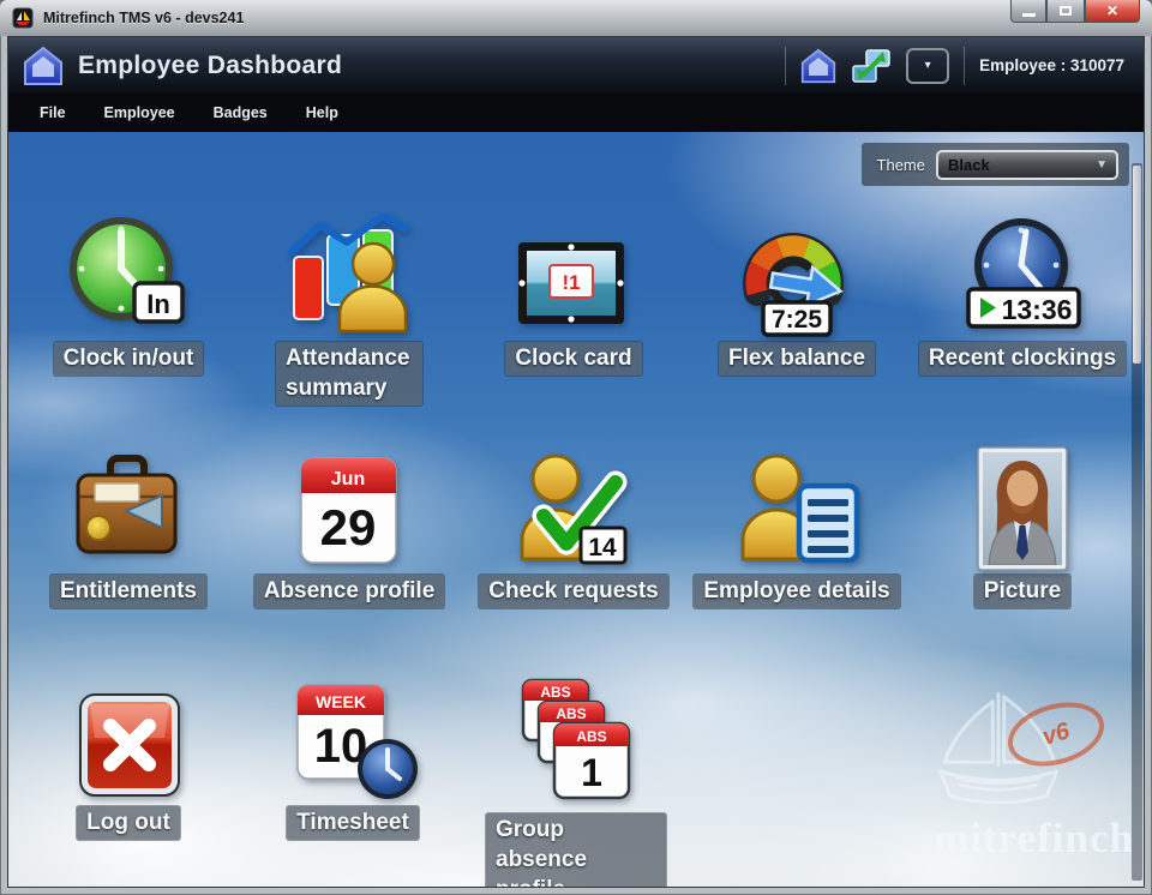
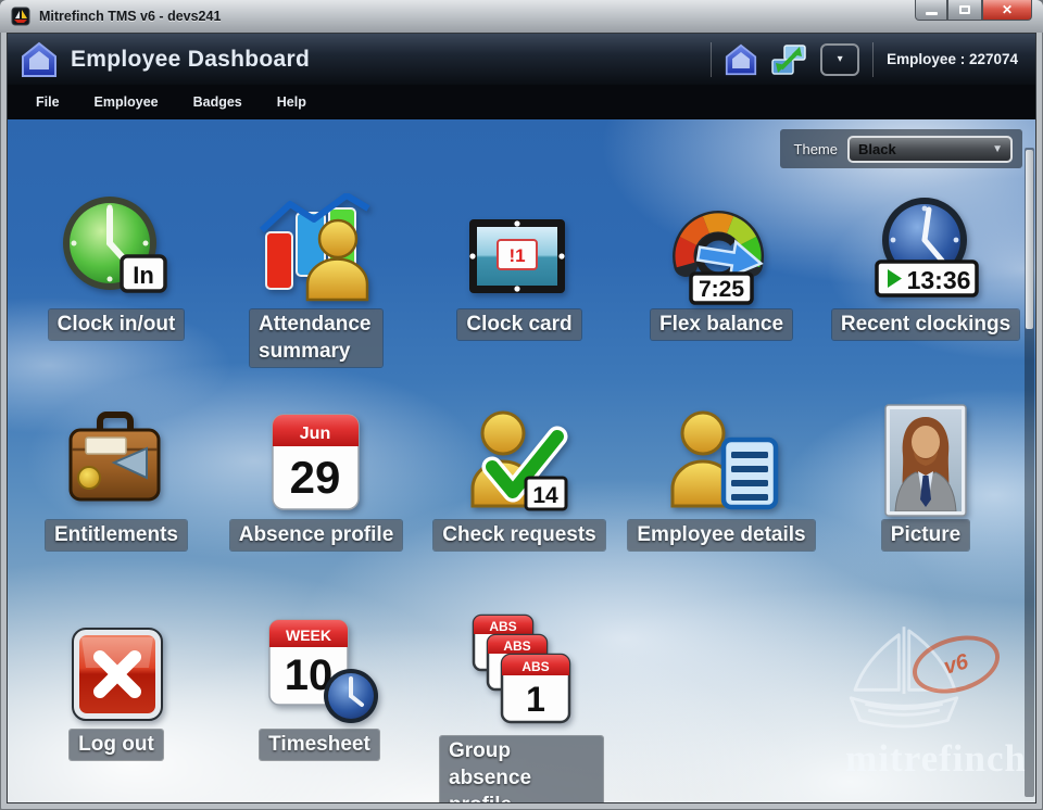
  Mitrefinch TMS v6 - devs241
  ✕
  Employee Dashboard
  ▾
- Employee : 310077
+ Employee : 227074
  File
  Employee
  Badges
  Help
  Theme
  Black
  ▼
  In
  Clock in/out
  Attendance summary
  !1
  Clock card
  7:25
  Flex balance
  13:36
  Recent clockings
  Entitlements
  Jun
  29
  Absence profile
  14
  Check requests
  Employee details
  Picture
  Log out
  WEEK
  10
  Timesheet
  ABS
  ABS
  ABS
  1
  mitrefinch
